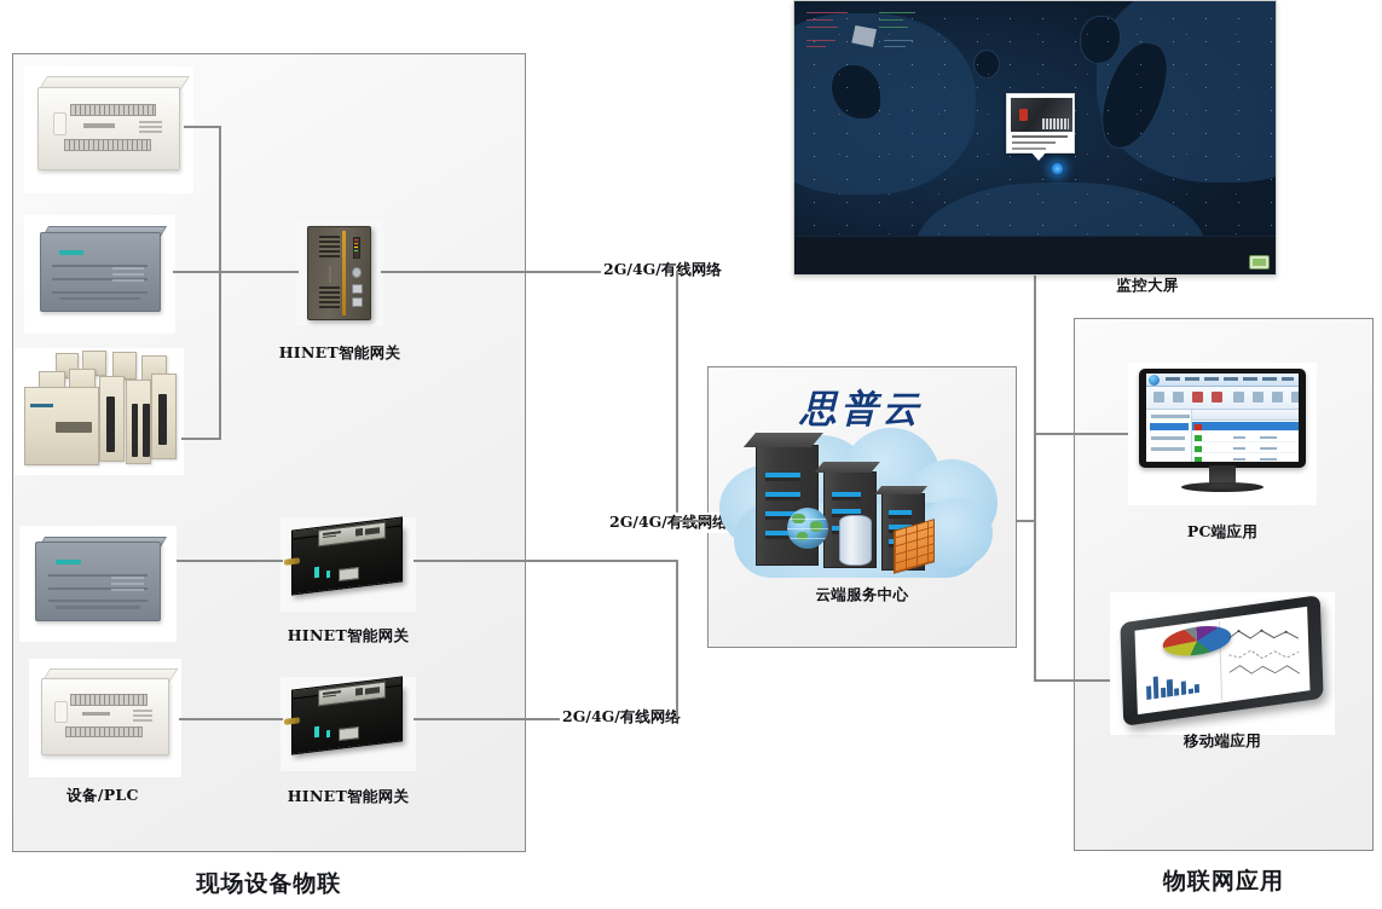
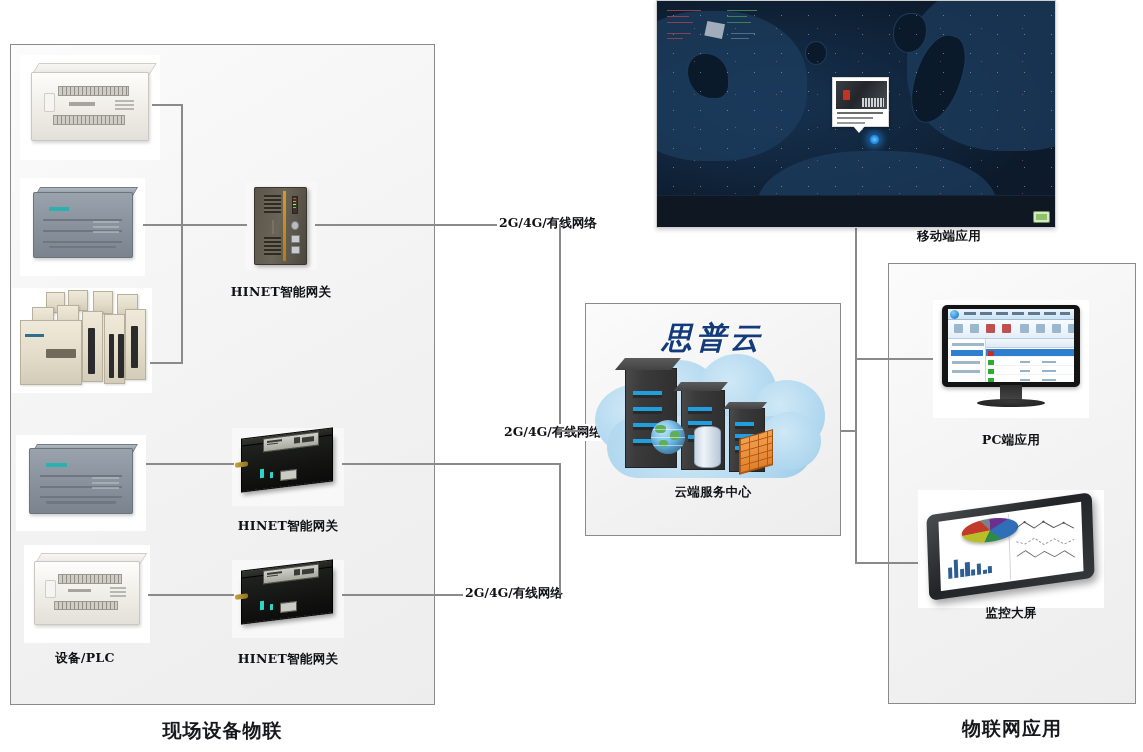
  设备/PLC
  HINET智能网关
  HINET智能网关
  HINET智能网关
  2G/4G/有线网络
  2G/4G/络
  2G/4G/有线网络
  思普云
  云端服务中心
- 监控大屏
+ 移动端应用
  PC端应用
- 移动端应用
+ 监控大屏
  现场设备物联
  物联网应用
